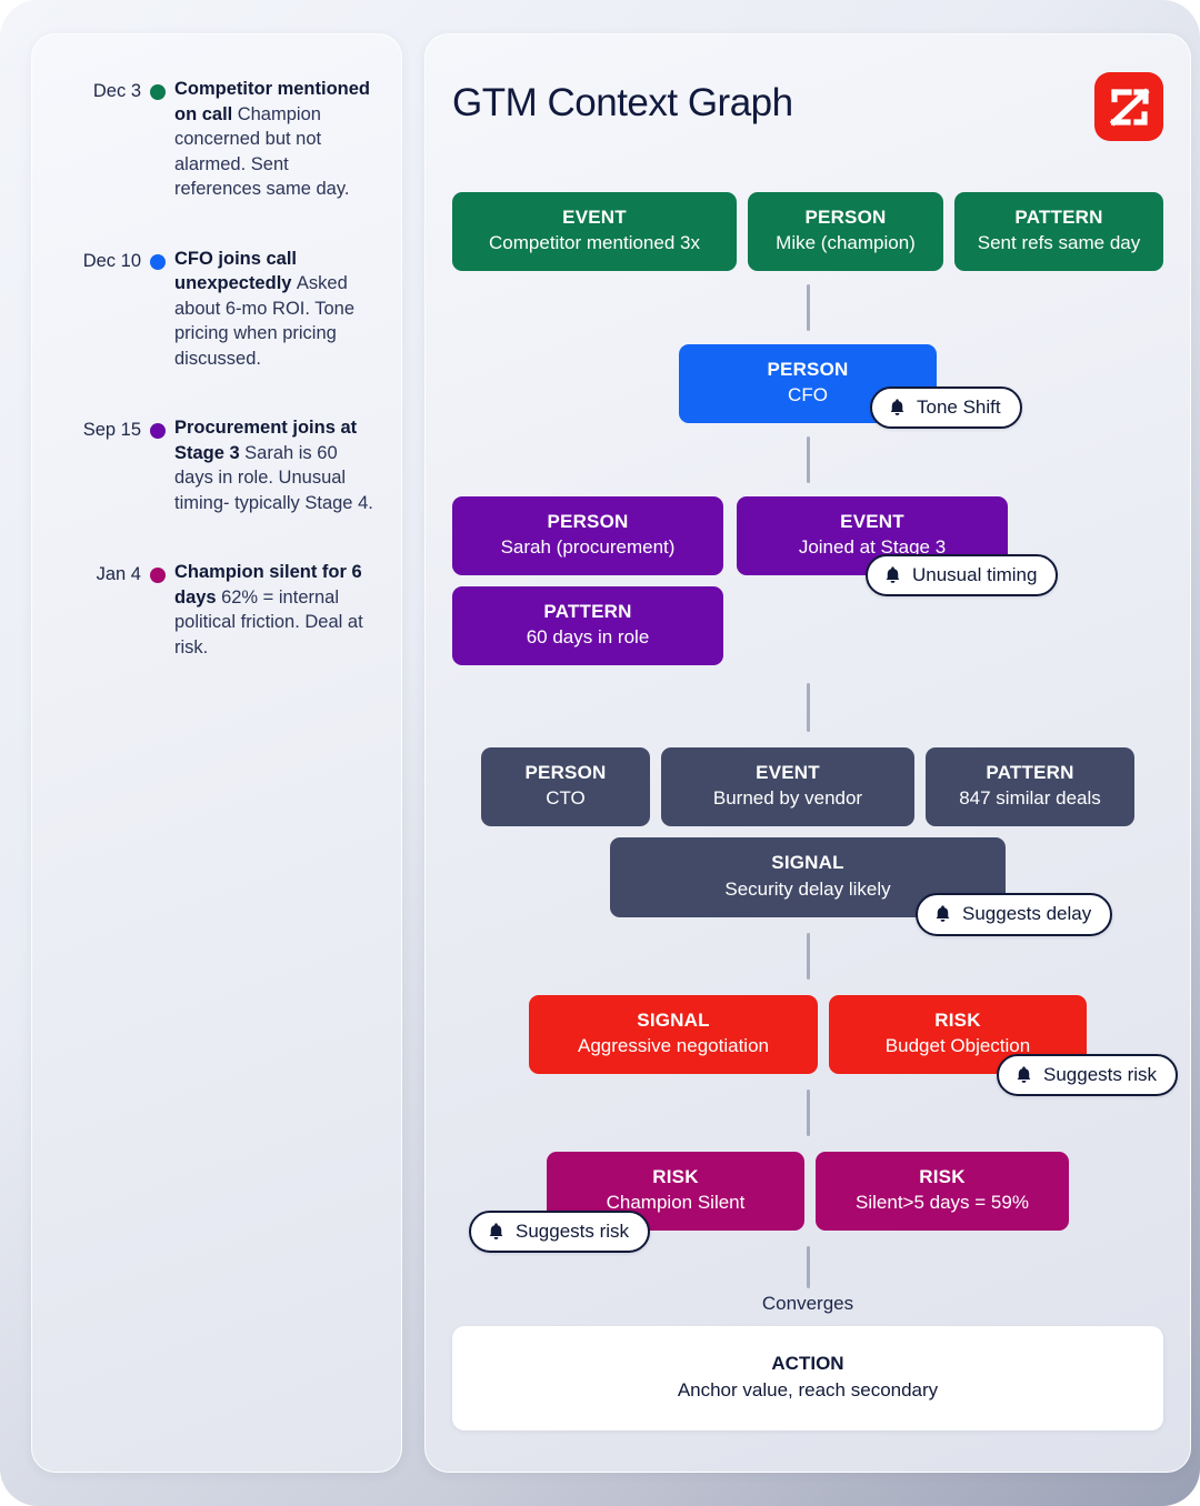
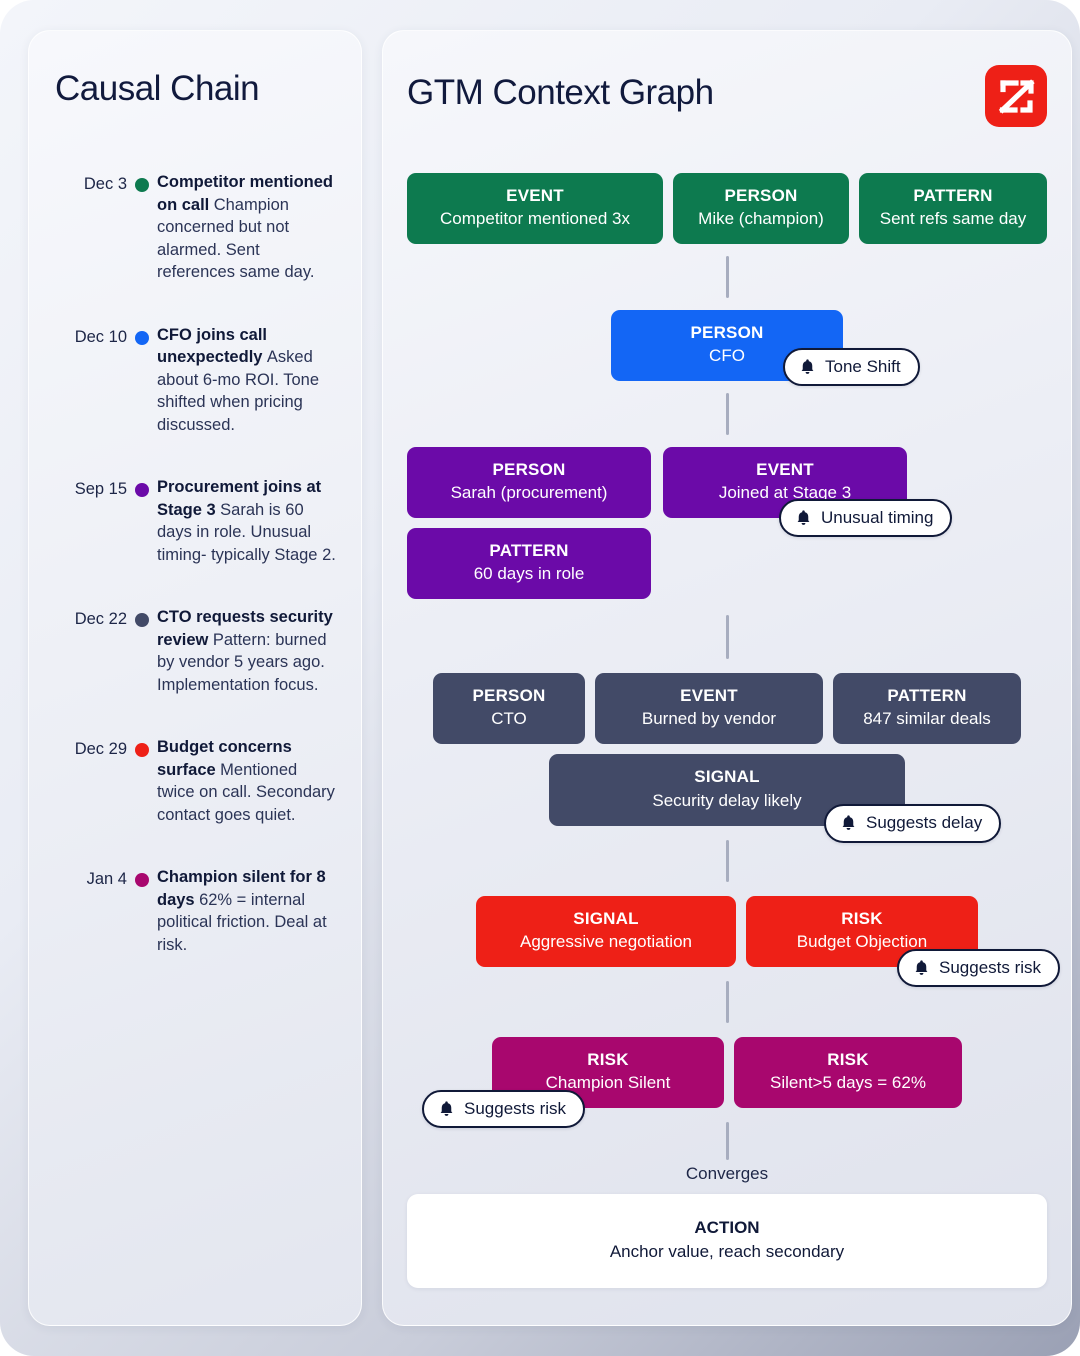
+ Causal Chain
  Dec 3
  Competitor mentioned on call Champion concerned but not alarmed. Sent references same day.
  Dec 10
- CFO joins call unexpectedly Asked about 6-mo ROI. Tone pricing when pricing discussed.
+ CFO joins call unexpectedly Asked about 6-mo ROI. Tone shifted when pricing discussed.
  Sep 15
- Procurement joins at Stage 3 Sarah is 60 days in role. Unusual timing- typically Stage 4.
+ Procurement joins at Stage 3 Sarah is 60 days in role. Unusual timing- typically Stage 2.
+ Dec 22
+ CTO requests security review Pattern: burned by vendor 5 years ago. Implementation focus.
+ Dec 29
+ Budget concerns surface Mentioned twice on call. Secondary contact goes quiet.
  Jan 4
- Champion silent for 6 days 62% = internal political friction. Deal at risk.
+ Champion silent for 8 days 62% = internal political friction. Deal at risk.
  GTM Context Graph
  EVENT
  Competitor mentioned 3x
  PERSON
  Mike (champion)
  PATTERN
  Sent refs same day
  PERSON
  CFO
  Tone Shift
  PERSON
  Sarah (procurement)
  PATTERN
  60 days in role
  EVENT
  Joined at Stage 3
  Unusual timing
  PERSON
  CTO
  EVENT
  Burned by vendor
  PATTERN
  847 similar deals
  SIGNAL
  Security delay likely
  Suggests delay
  SIGNAL
  Aggressive negotiation
  RISK
  Budget Objection
  Suggests risk
  RISK
  Champion Silent
  Suggests risk
  RISK
- Silent>5 days = 59%
+ Silent>5 days = 62%
  Converges
  ACTION
  Anchor value, reach secondary
